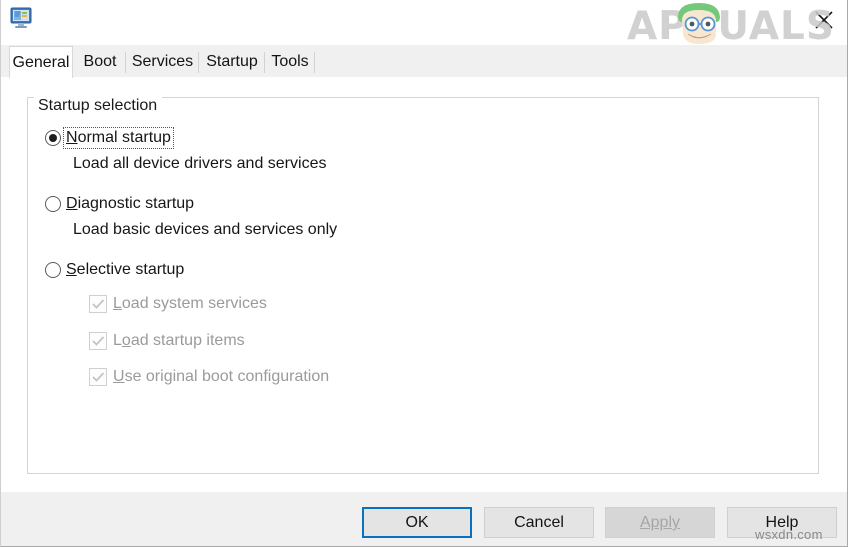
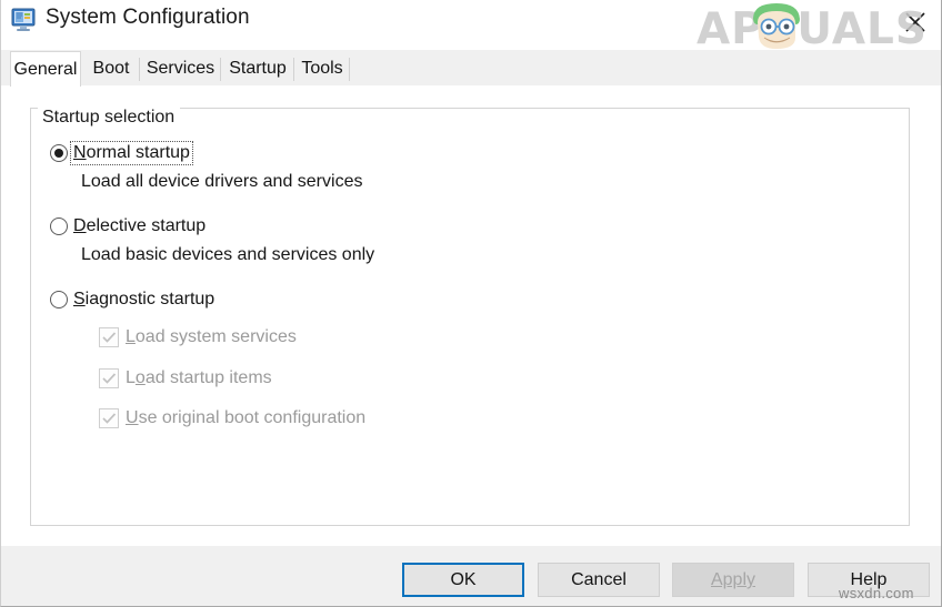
+ System Configuration
  APPUALS
  General
  Boot
  Services
  Startup
  Tools
  Startup selection
  Normal startup
  Load all device drivers and services
- Diagnostic startup
+ Delective startup
  Load basic devices and services only
- Selective startup
+ Siagnostic startup
  Load system services
  Load startup items
  Use original boot configuration
  OK
  Cancel
  Apply
  Help
  wsxdn.com
